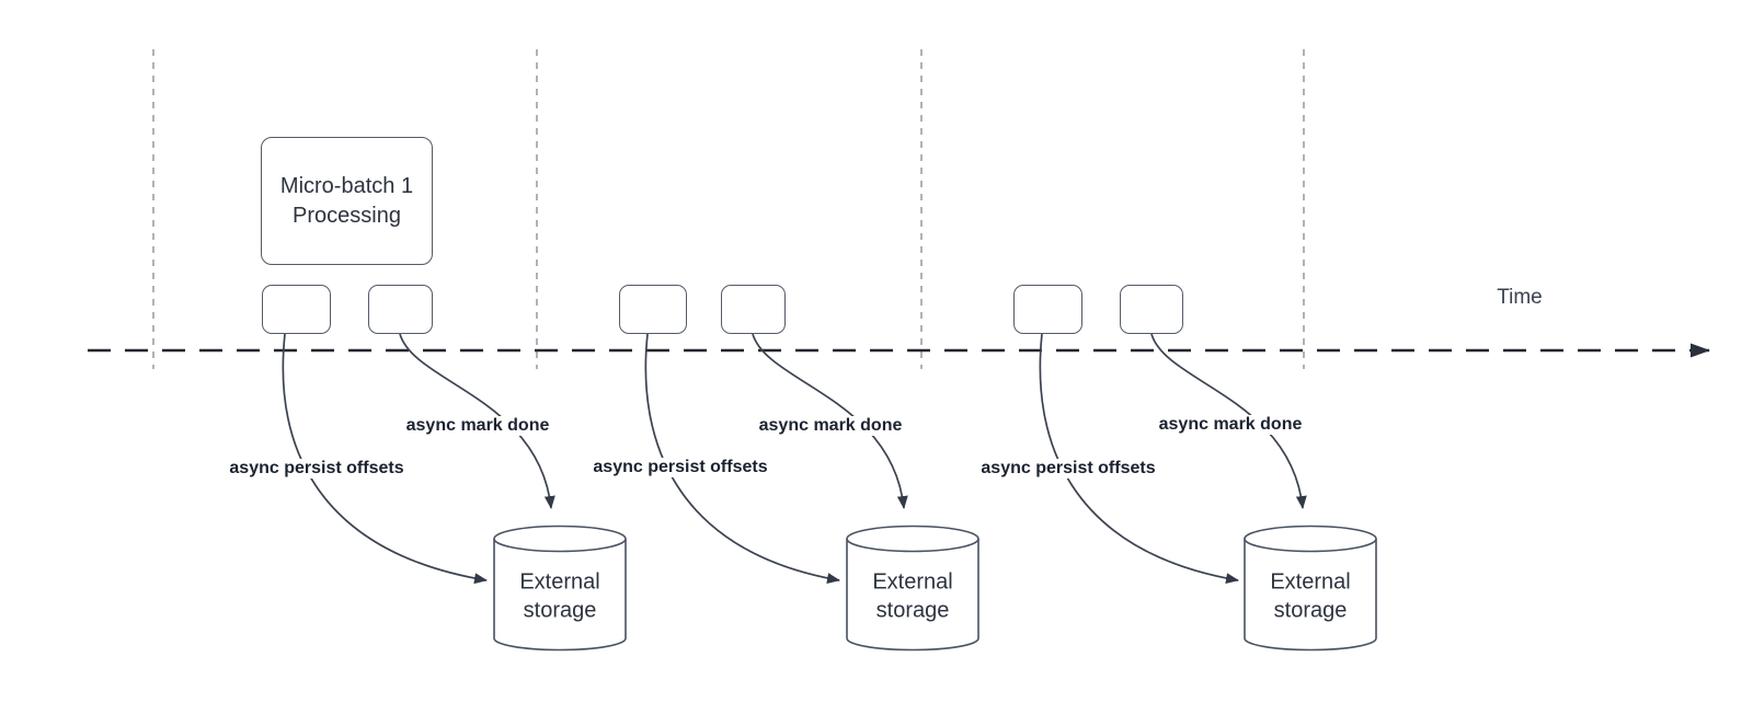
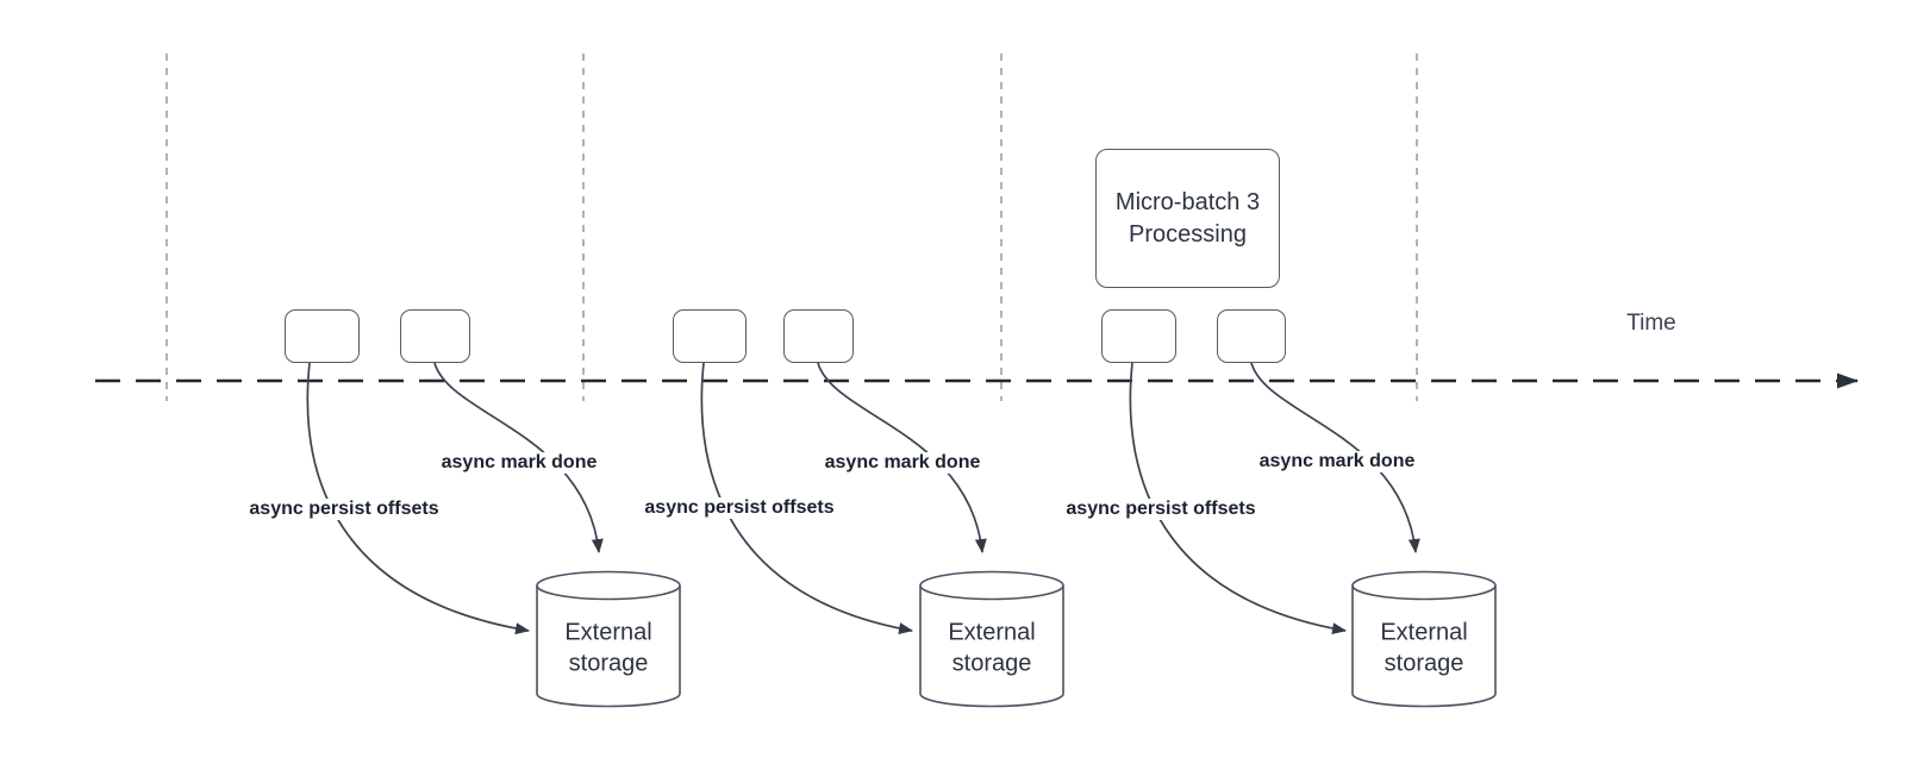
- Micro-batch 1 Processing
  async persist offsets
  async mark done
  External storage
  async persist offsets
  async mark done
  External storage
+ Micro-batch 3 Processing
  async persist offsets
  async mark done
  External storage
  Time
